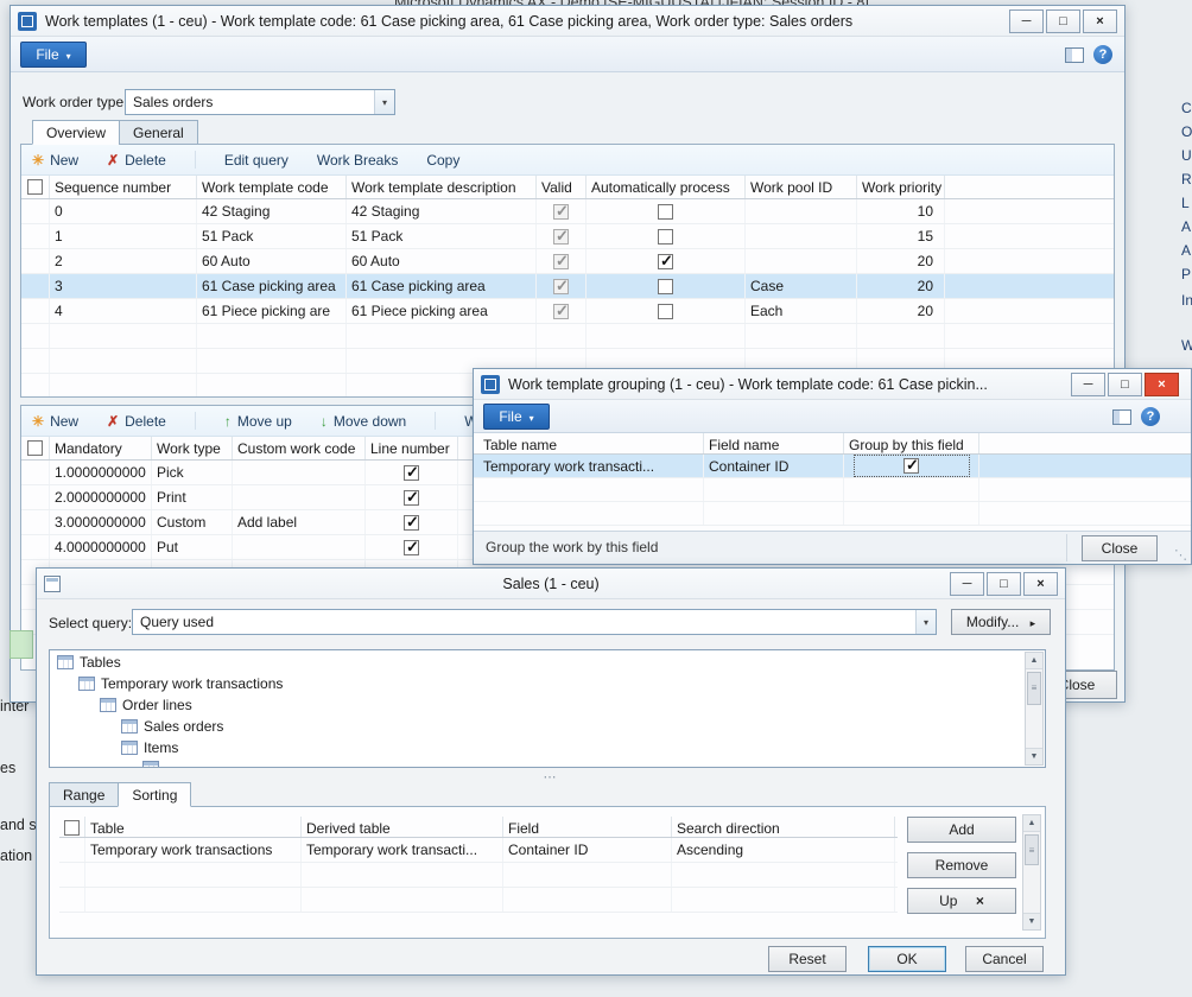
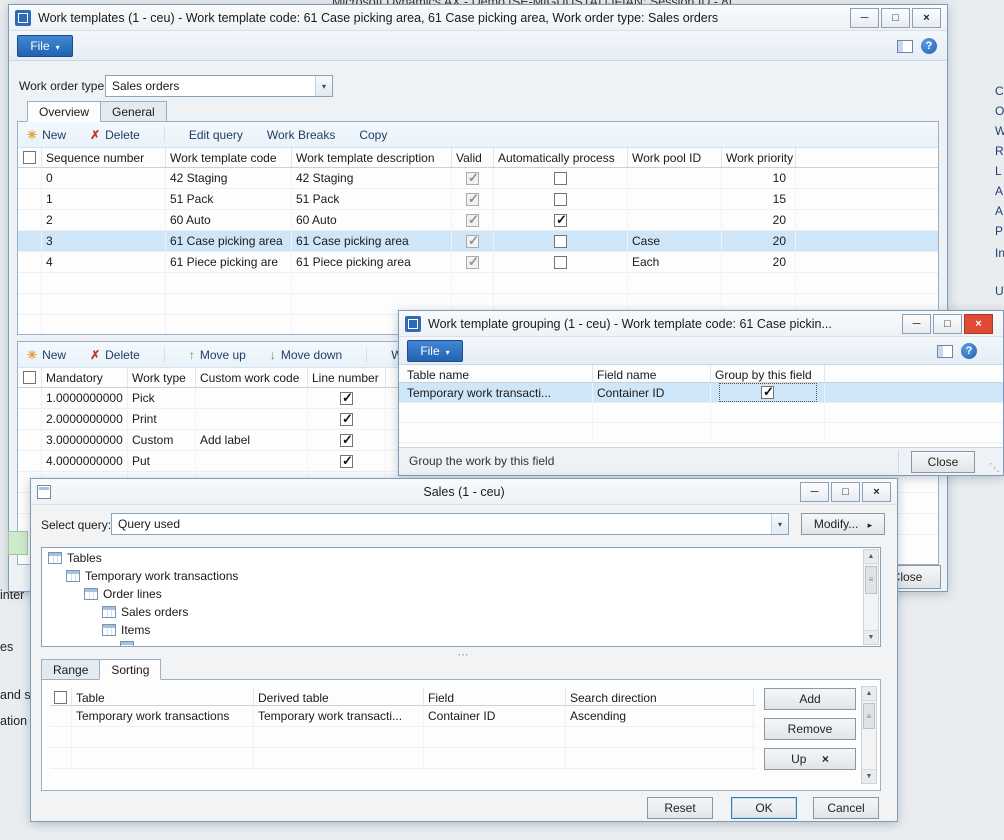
  Microsoft Dynamics AX - Demo [SE-MIGUUSTA] [JFIAN: Session ID - 8]
  C
  O
- U
+ W
  R
  L
  A
  A
  P
  In
- W
+ U
  inter
  es
  ation
  Work templates (1 - ceu) - Work template code: 61 Case picking area, 61 Case picking area, Work order type: Sales orders
  ─
  □
  ×
  File
  ▾
  ?
  Work order type
  Sales orders
  ▾
  Overview
  General
  ✳
  New
  ✗
  Delete
  Edit query
  Work Breaks
  Copy
  Sequence number
  Work template code
  Work template description
  Valid
  Automatically process
  Work pool ID
  Work priority
  0
  42 Staging
  42 Staging
  10
  1
  51 Pack
  51 Pack
  15
  2
  60 Auto
  60 Auto
  20
  3
  61 Case picking area
  61 Case picking area
  Case
  20
  4
  61 Piece picking are
  61 Piece picking area
  Each
  20
  ✳
  New
  ✗
  Delete
  ↑
  Move up
  ↓
  Move down
  Mandatory
  Work type
  Custom work code
  Line number
  1.0000000000
  Pick
  2.0000000000
  Print
  3.0000000000
  Custom
  Add label
  4.0000000000
  Put
  lose
  Work template grouping (1 - ceu) - Work template code: 61 Case pickin...
  ─
  □
  ×
  File
  ▾
  ?
  Table name
  Field name
  Group by this field
  Temporary work transacti...
  Container ID
  Group the work by this field
  Close
  ⋱
  Sales (1 - ceu)
  ─
  □
  ×
  Select query:
  Query used
  ▾
  Modify... ▸
  Tables
  Temporary work transactions
  Order lines
  Sales orders
  Items
  ≡
  ⋯
  Range
  Sorting
  Table
  Derived table
  Field
  Search direction
  Temporary work transactions
  Temporary work transacti...
  Container ID
  Ascending
  Add
  Remove
  Up ×
  ≡
  Reset
  OK
  Cancel
